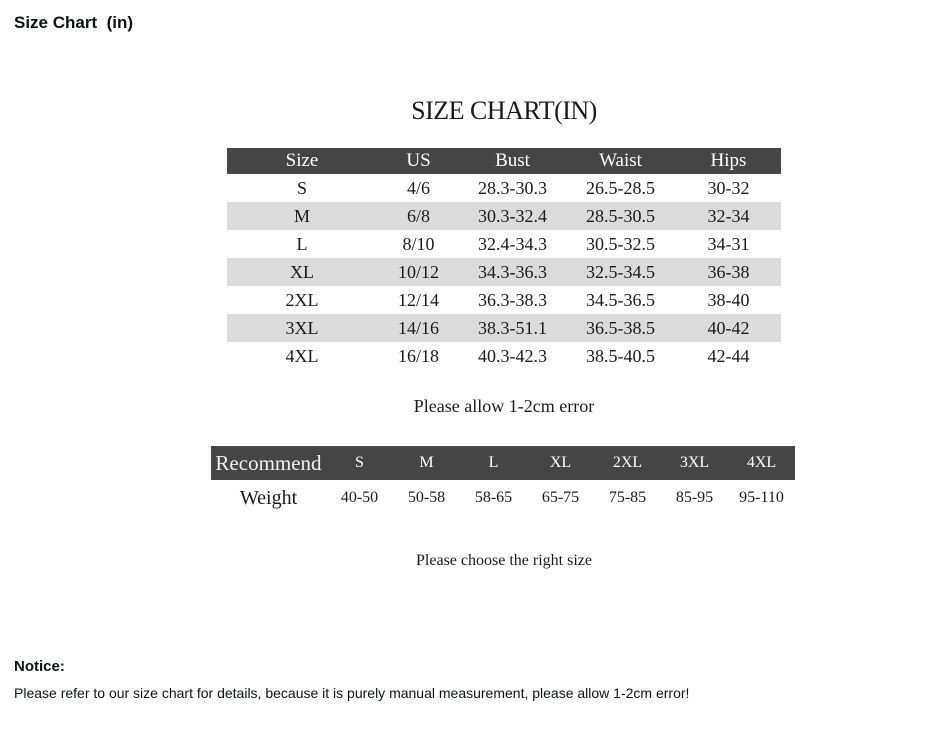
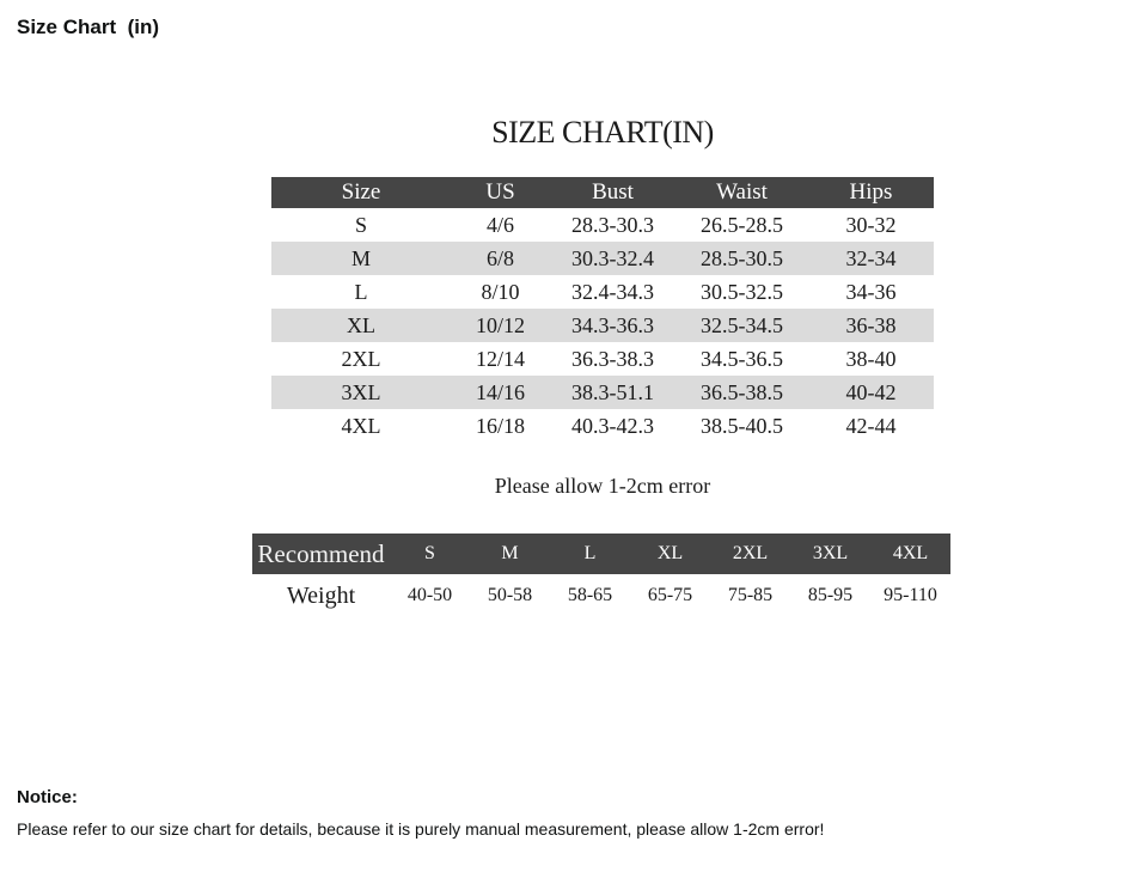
  Size Chart (in)
  SIZE CHART(IN)
  Size
  US
  Bust
  Waist
  Hips
  S
  4/6
  28.3-30.3
  26.5-28.5
  30-32
  M
  6/8
  30.3-32.4
  28.5-30.5
  32-34
  L
  8/10
  32.4-34.3
  30.5-32.5
- 34-31
+ 34-36
  XL
  10/12
  34.3-36.3
  32.5-34.5
  36-38
  2XL
  12/14
  36.3-38.3
  34.5-36.5
  38-40
  3XL
  14/16
  38.3-51.1
  36.5-38.5
  40-42
  4XL
  16/18
  40.3-42.3
  38.5-40.5
  42-44
  Please allow 1-2cm error
  Recommend
  S
  M
  L
  XL
  2XL
  3XL
  4XL
  Weight
  40-50
  50-58
  58-65
  65-75
  75-85
  85-95
  95-110
- Please choose the right size
  Notice:
  Please refer to our size chart for details, because it is purely manual measurement, please allow 1-2cm error!
